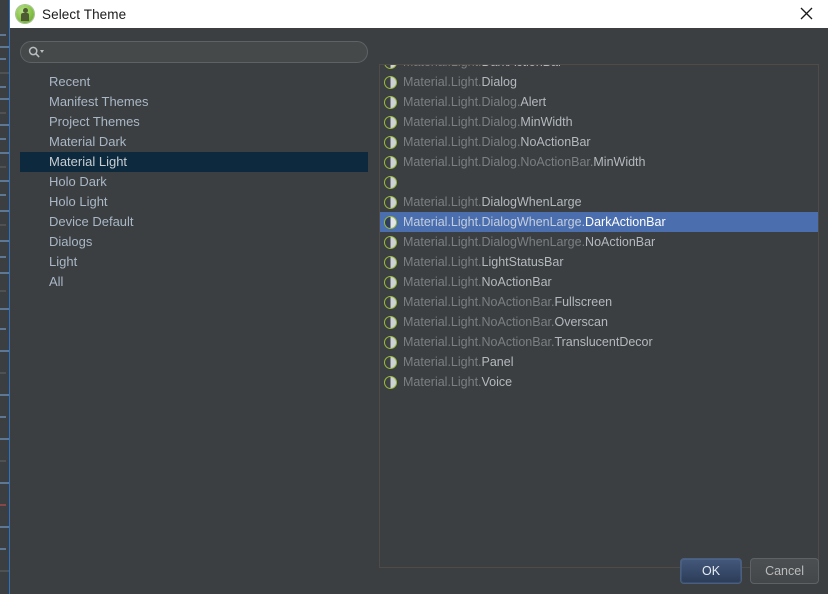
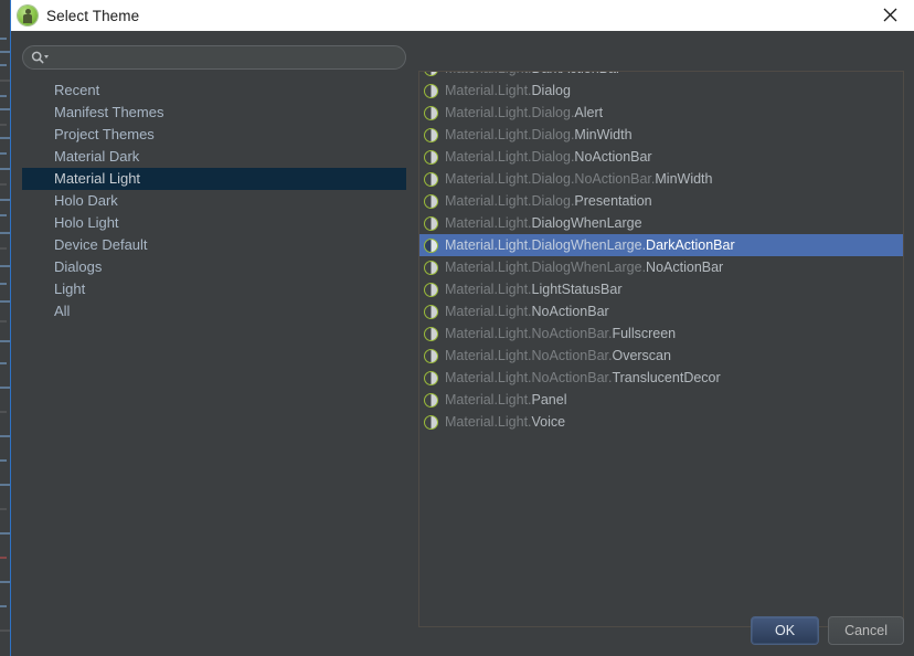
  Select Theme
  Recent
  Manifest Themes
  Project Themes
  Material Dark
  Material Light
  Holo Dark
  Holo Light
  Device Default
  Dialogs
  Light
  All
  Material.Light.Dialog
  Material.Light.Dialog.Alert
  Material.Light.Dialog.MinWidth
  Material.Light.Dialog.NoActionBar
  Material.Light.Dialog.NoActionBar.MinWidth
+ Material.Light.Dialog.Presentation
  Material.Light.DialogWhenLarge
  Material.Light.DialogWhenLarge.DarkActionBar
  Material.Light.DialogWhenLarge.NoActionBar
  Material.Light.LightStatusBar
  Material.Light.NoActionBar
  Material.Light.NoActionBar.Fullscreen
  Material.Light.NoActionBar.Overscan
  Material.Light.NoActionBar.TranslucentDecor
  Material.Light.Panel
  Material.Light.Voice
  OK
  Cancel
